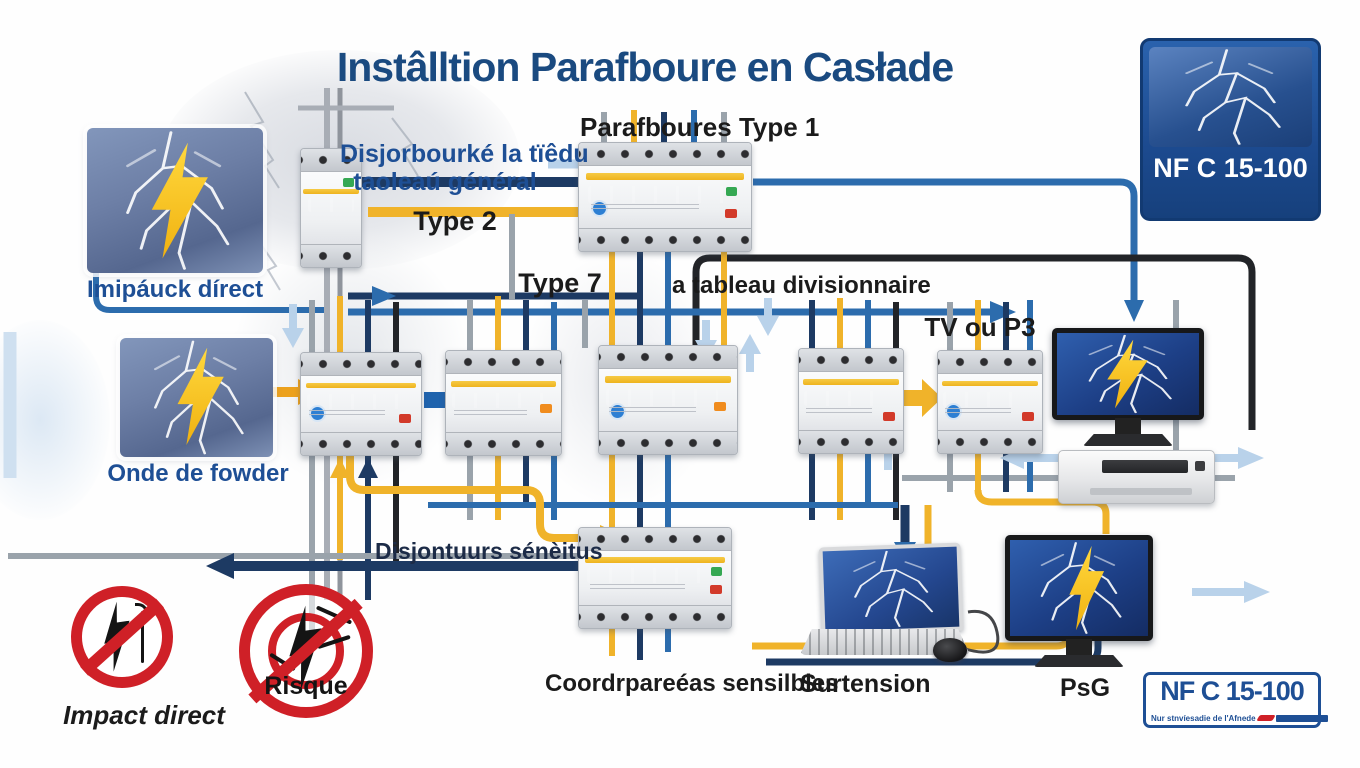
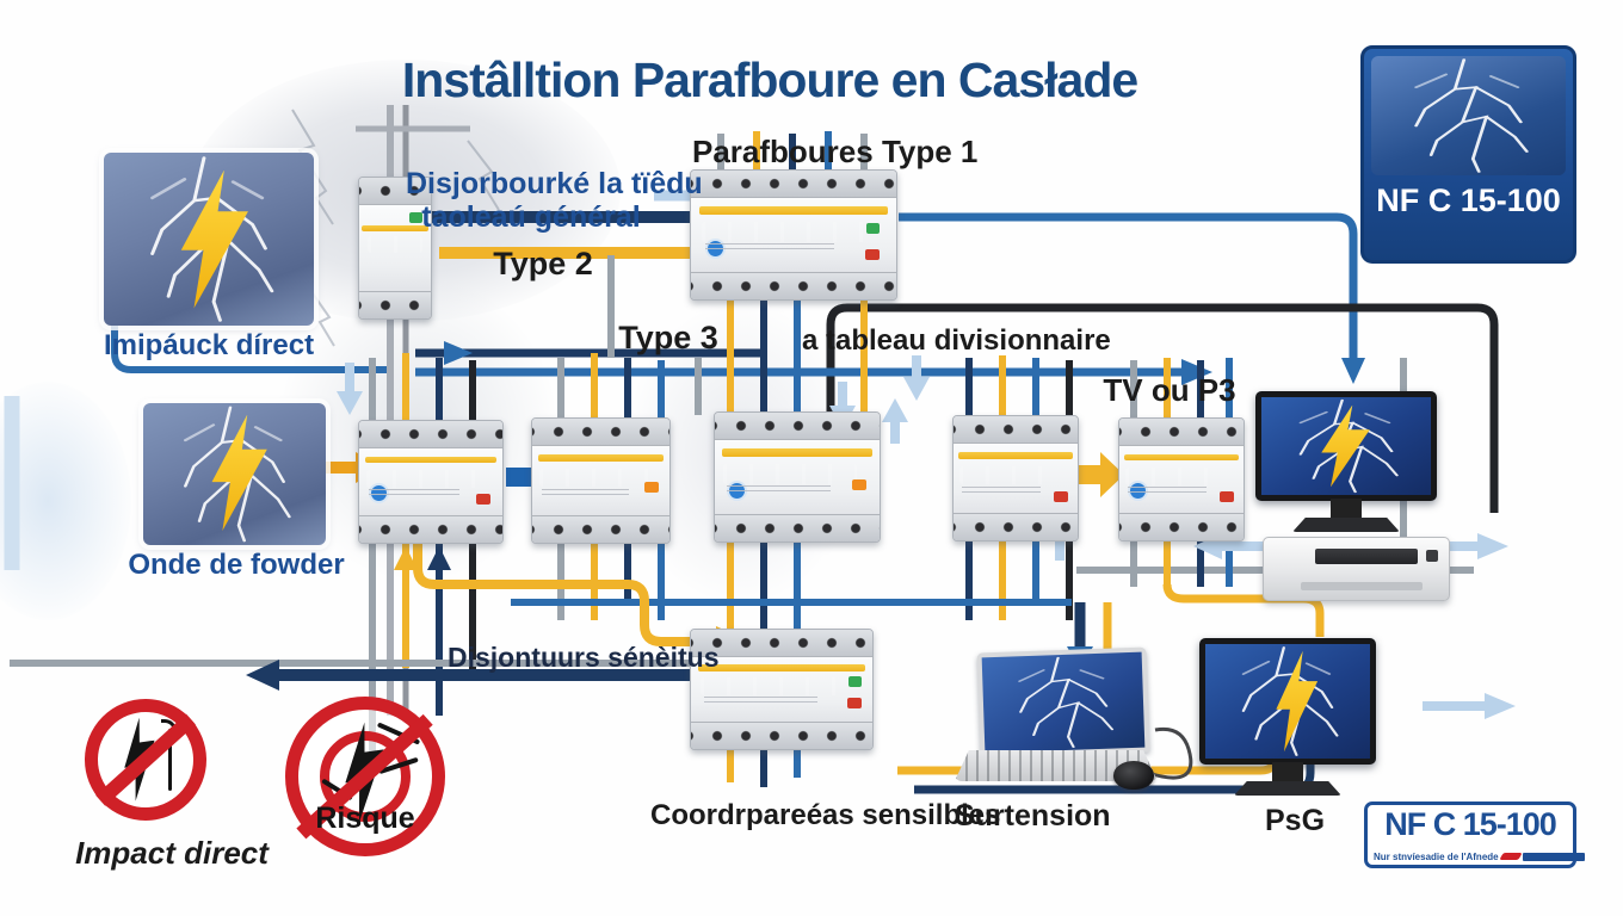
  Instâlltion Parafboure en Casłade
  NF C 15-100
  Imipáuck dírect
  Onde de fowder
  Impact direct
  Risque
  Disjorbourké la tïêdu
  taoleaú général
  Type 2
- Type 7
+ Type 3
  Parafboures Type 1
  a tableau divisionnaire
  TV ou P3
  Disjontuurs sénèitus
  Coordrpareéas sensilb
  Surtension
  PsG
  NF C 15-100
  Nur stnvíesadie de l'Afnede
